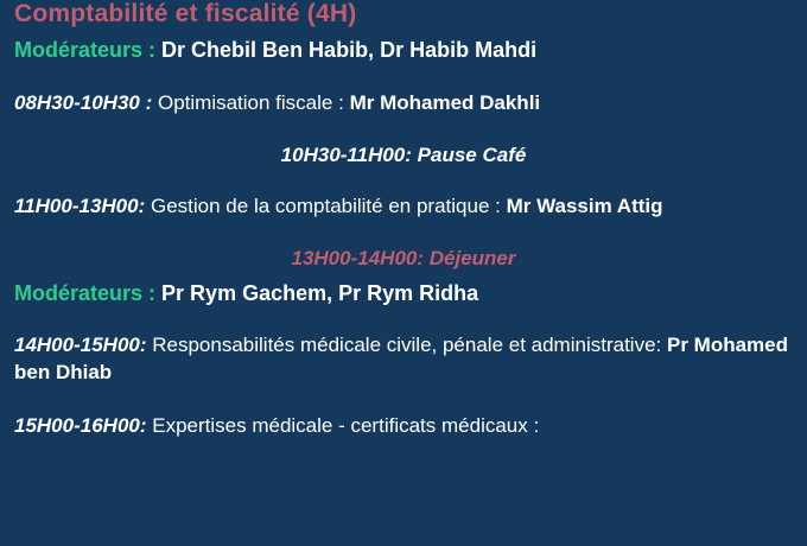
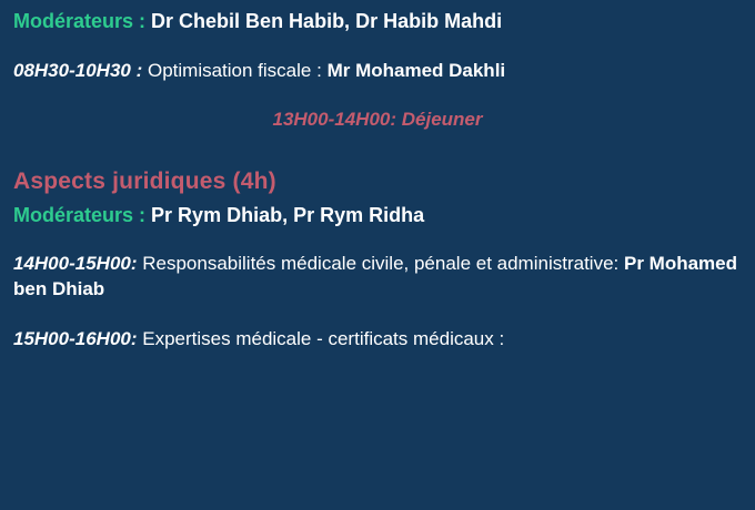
- Comptabilité et fiscalité (4H)
  Modérateurs : Dr Chebil Ben Habib, Dr Habib Mahdi
  08H30-10H30 : Optimisation fiscale : Mr Mohamed Dakhli
- 10H30-11H00: Pause Café
- 11H00-13H00: Gestion de la comptabilité en pratique : Mr Wassim Attig
  13H00-14H00: Déjeuner
+ Aspects juridiques (4h)
- Modérateurs : Pr Rym Gachem, Pr Rym Ridha
+ Modérateurs : Pr Rym Dhiab, Pr Rym Ridha
  14H00-15H00: Responsabilités médicale civile, pénale et administrative: Pr Mohamed ben Dhiab
  15H00-16H00: Expertises médicale - certificats médicaux :
